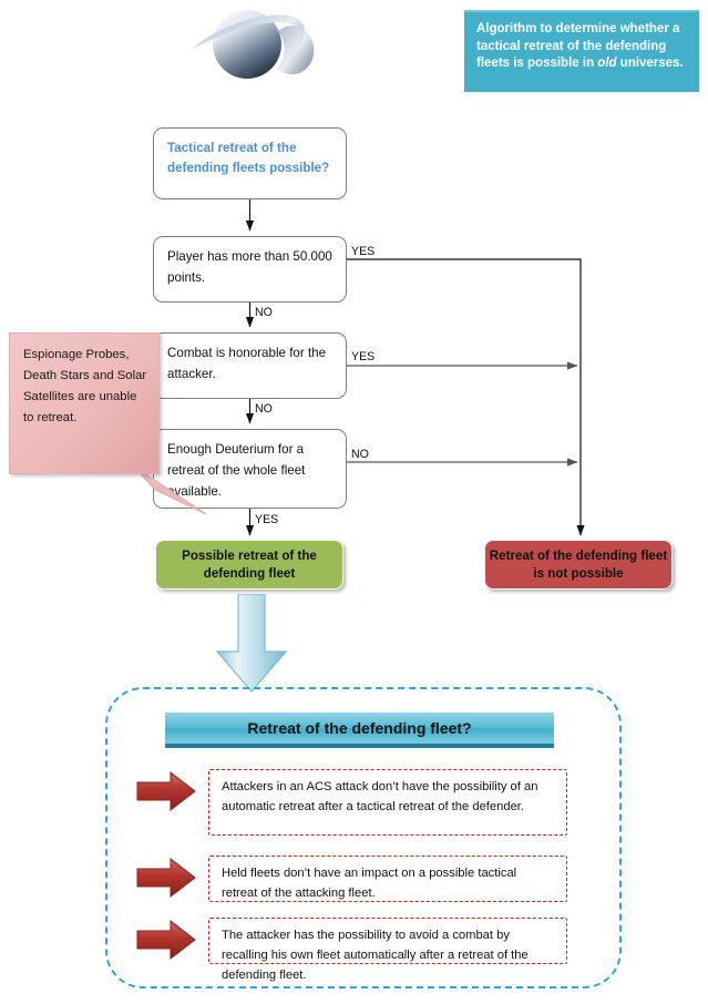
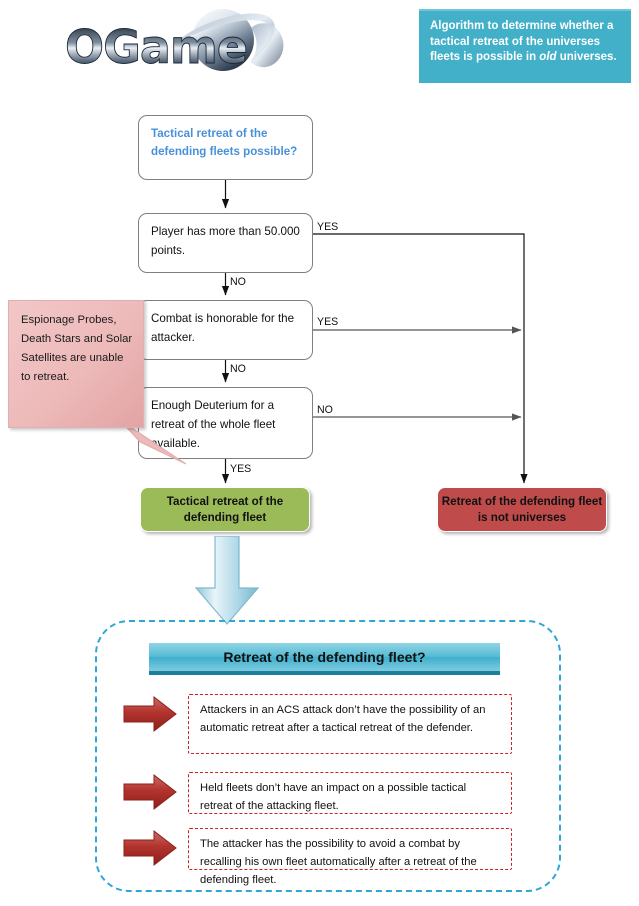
+ OGame
  Algorithm to determine whether a
- tactical retreat of the defending
+ tactical retreat of the universes
  fleets is possible in old universes.
  YES
  NO
  YES
  NO
  NO
  YES
  Tactical retreat of the defending fleets possible?
  Player has more than 50.000 points.
  Combat is honorable for the attacker.
  Enough Deuterium for a retreat of the whole fleet vailable.
  Espionage Probes, Death Stars and Solar Satellites are unable to retreat.
- Possible retreat of the defending fleet
+ Tactical retreat of the defending fleet
- Retreat of the defending fleet is not possible
+ Retreat of the defending fleet is not universes
  Retreat of the defending fleet?
  Attackers in an ACS attack don’t have the possibility of an automatic retreat after a tactical retreat of the defender.
  Held fleets don’t have an impact on a possible tactical retreat of the attacking fleet.
  The attacker has the possibility to avoid a combat by recalling his own fleet automatically after a retreat of the defending fleet.
